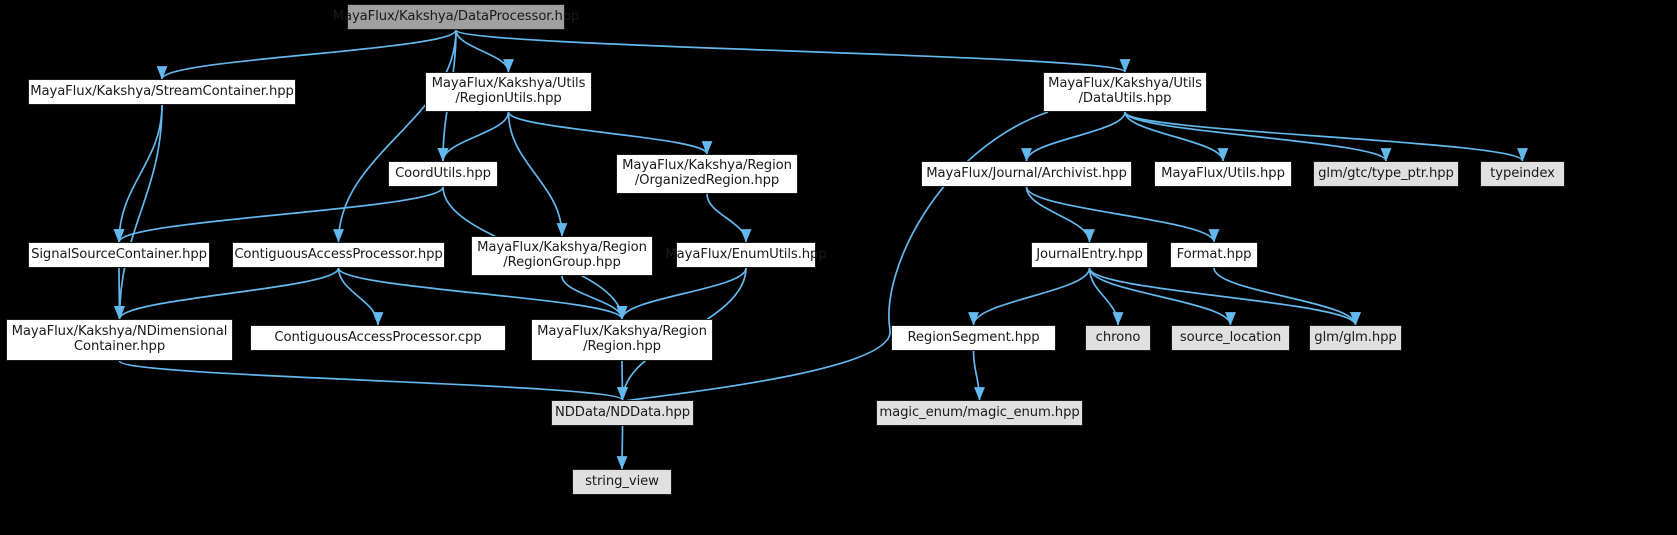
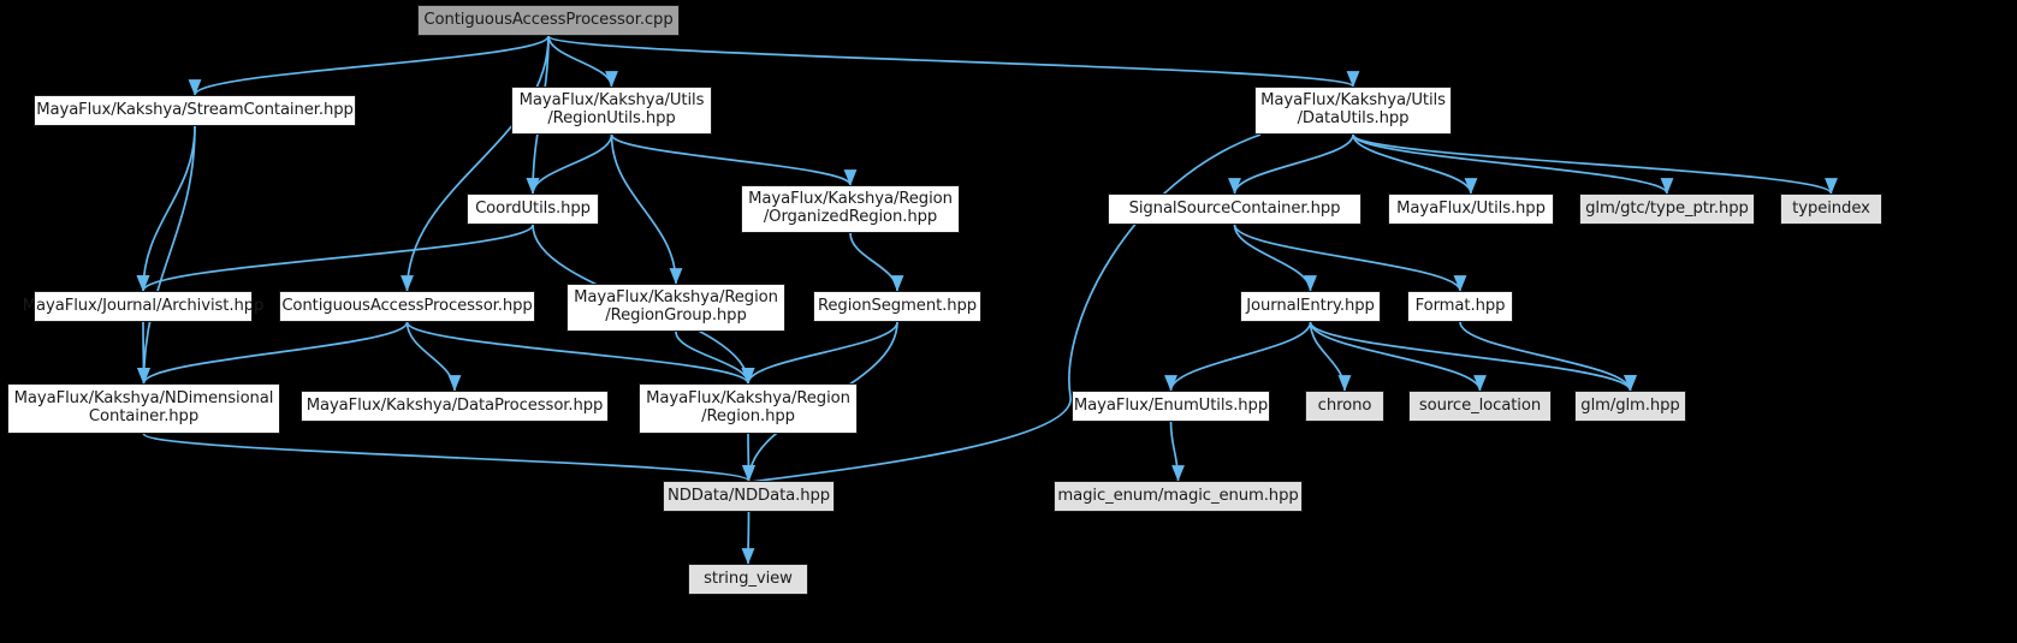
- MayaFlux/Kakshya/DataProcessor.hpp
+ ContiguousAccessProcessor.cpp
  MayaFlux/Kakshya/StreamContainer.hpp
  MayaFlux/Kakshya/Utils
  /RegionUtils.hpp
  MayaFlux/Kakshya/Utils
  /DataUtils.hpp
  CoordUtils.hpp
  MayaFlux/Kakshya/Region
  /OrganizedRegion.hpp
- MayaFlux/Journal/Archivist.hpp
+ SignalSourceContainer.hpp
  MayaFlux/Utils.hpp
  glm/gtc/type_ptr.hpp
  typeindex
- SignalSourceContainer.hpp
+ MayaFlux/Journal/Archivist.hpp
  ContiguousAccessProcessor.hpp
  MayaFlux/Kakshya/Region
  /RegionGroup.hpp
- MayaFlux/EnumUtils.hpp
+ RegionSegment.hpp
  JournalEntry.hpp
  Format.hpp
  MayaFlux/Kakshya/NDimensional
  Container.hpp
- ContiguousAccessProcessor.cpp
+ MayaFlux/Kakshya/DataProcessor.hpp
  MayaFlux/Kakshya/Region
  /Region.hpp
- RegionSegment.hpp
+ MayaFlux/EnumUtils.hpp
  chrono
  source_location
  glm/glm.hpp
  NDData/NDData.hpp
  magic_enum/magic_enum.hpp
  string_view
